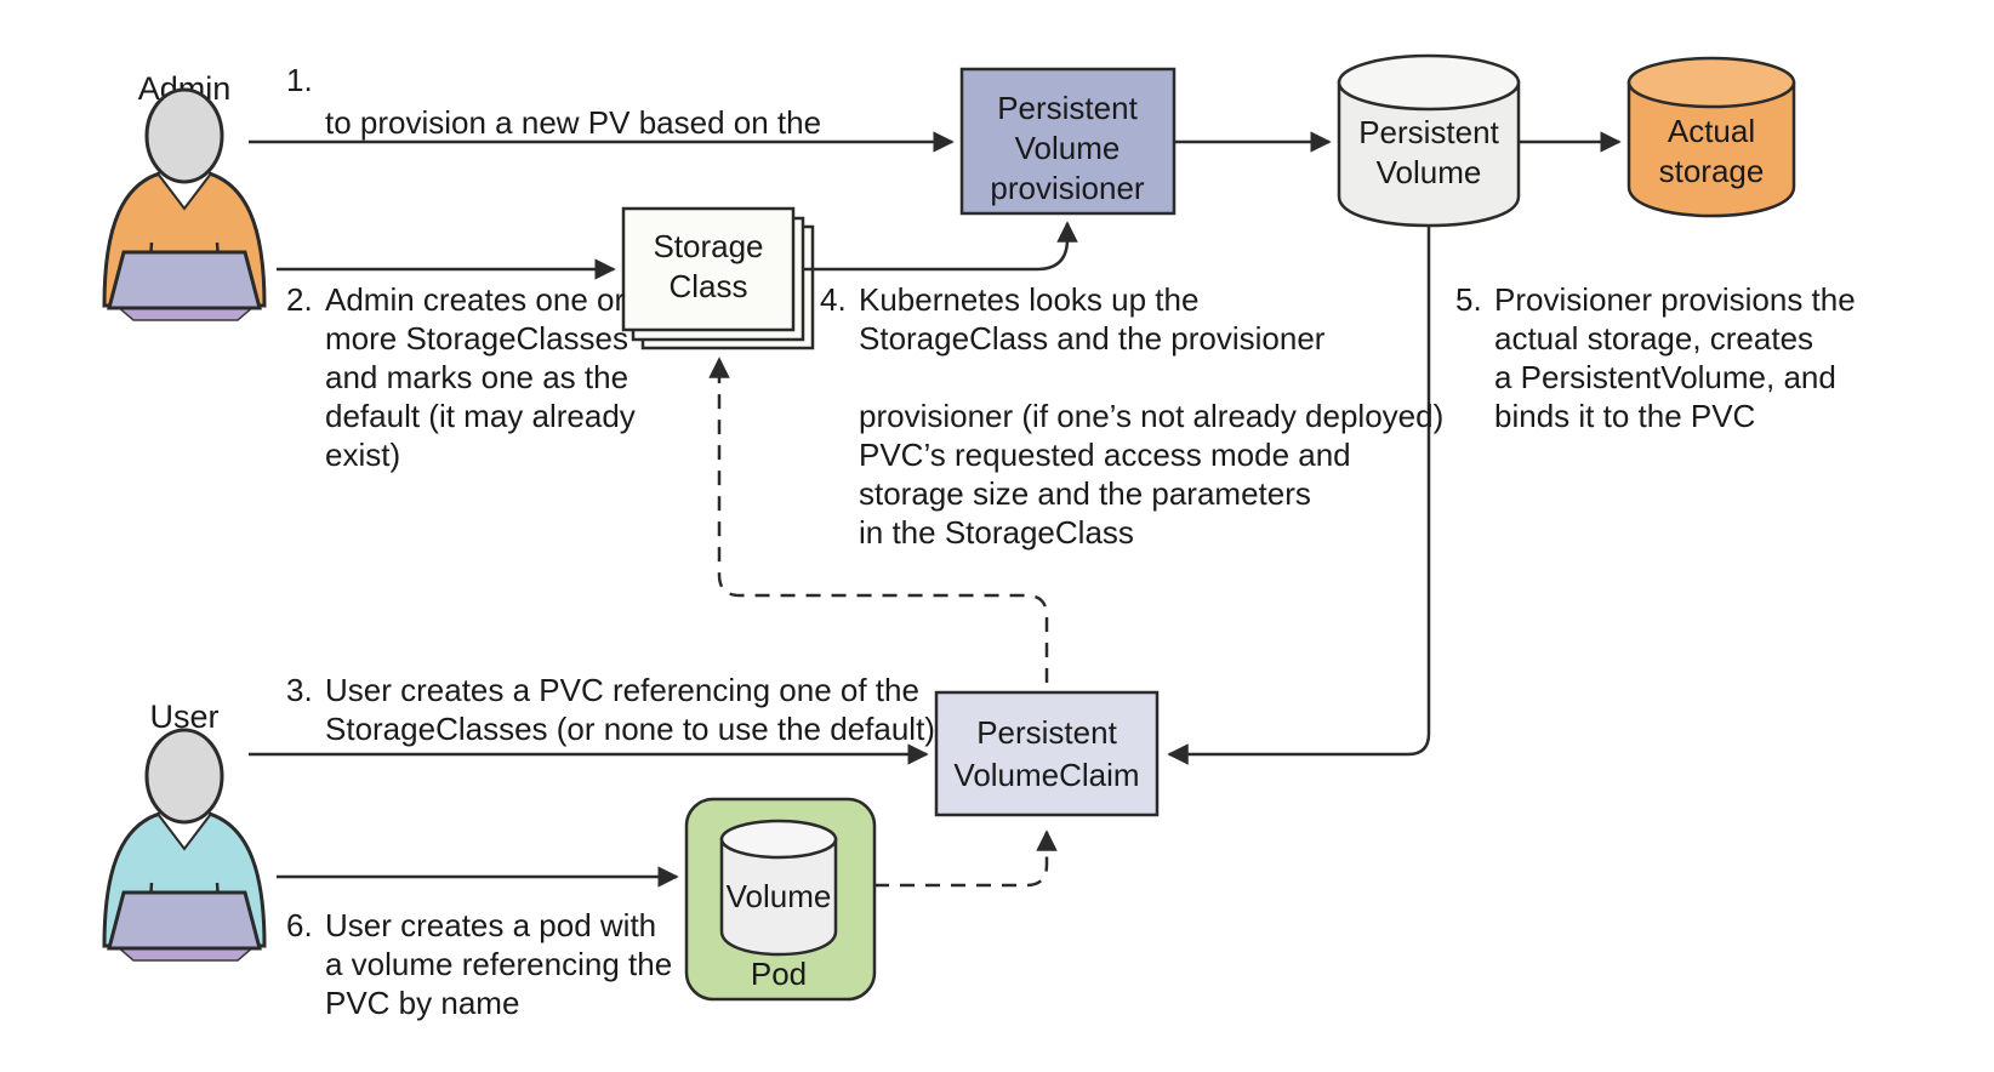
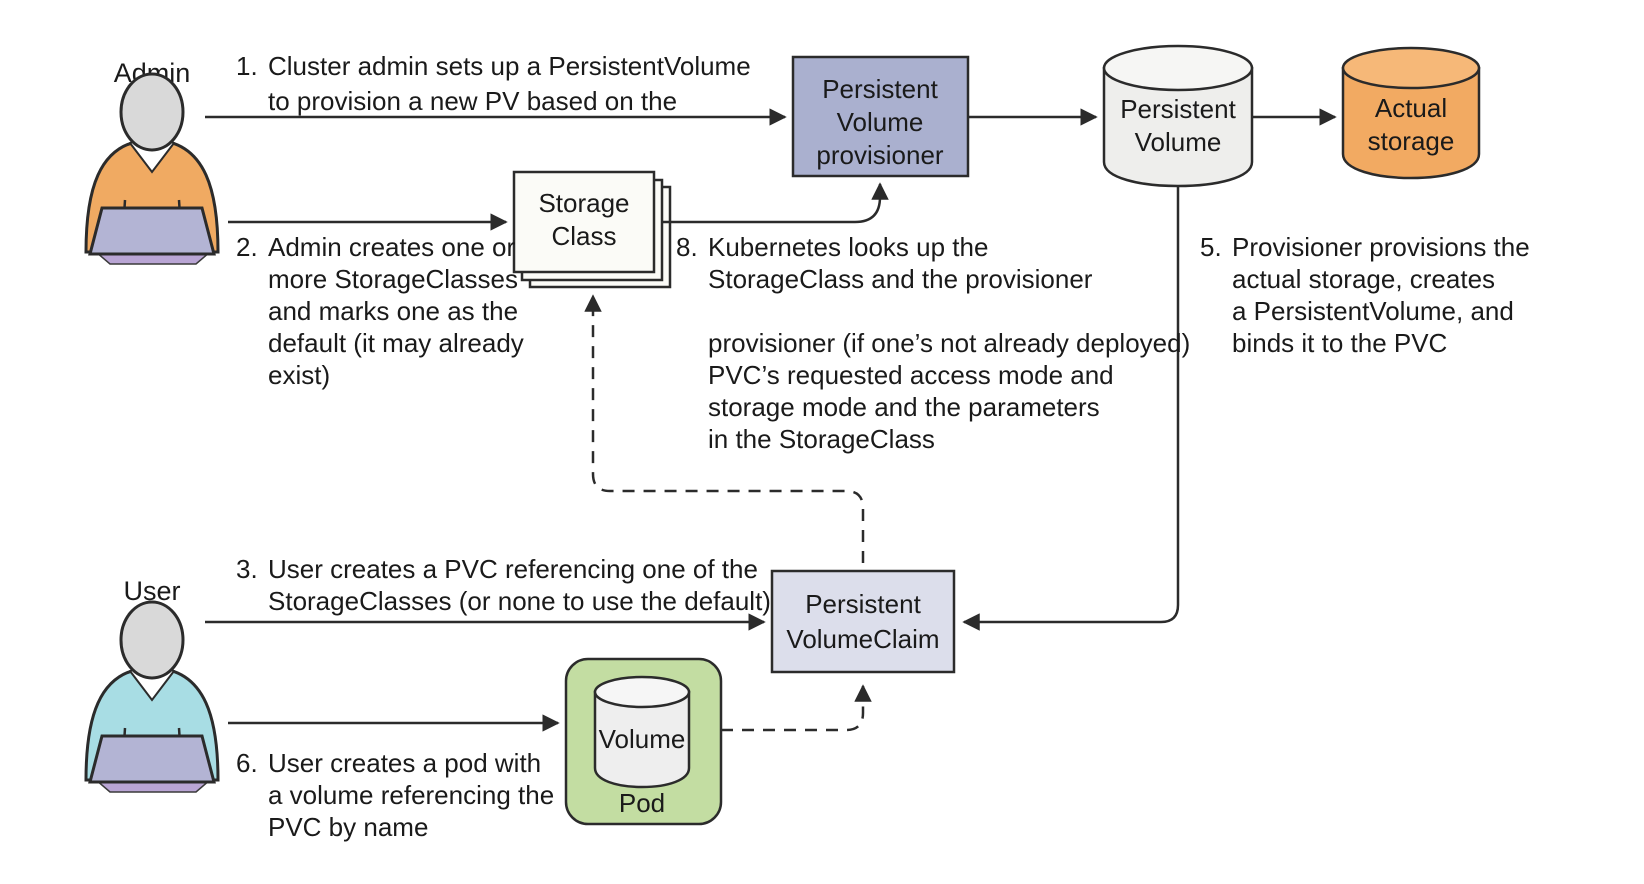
  Admin
  User
  Storage
  Class
  Persistent
  Volume
  provisioner
  Persistent
  Volume
  Actual
  storage
  Persistent
  VolumeClaim
  Volume
  Pod
  1.
+ Cluster admin sets up a PersistentVolume
  to provision a new PV based on the
  2.
  Admin creates one or
  more StorageClasses
  and marks one as the
  default (it may already
  exist)
  3.
  User creates a PVC referencing one of the
  StorageClasses (or none to use the default)
- 4.
+ 8.
  Kubernetes looks up the
  StorageClass and the provisioner
  provisioner (if one’s not already deployed)
  PVC’s requested access mode and
- storage size and the parameters
+ storage mode and the parameters
  in the StorageClass
  5.
  Provisioner provisions the
  actual storage, creates
  a PersistentVolume, and
  binds it to the PVC
  6.
  User creates a pod with
  a volume referencing the
  PVC by name
